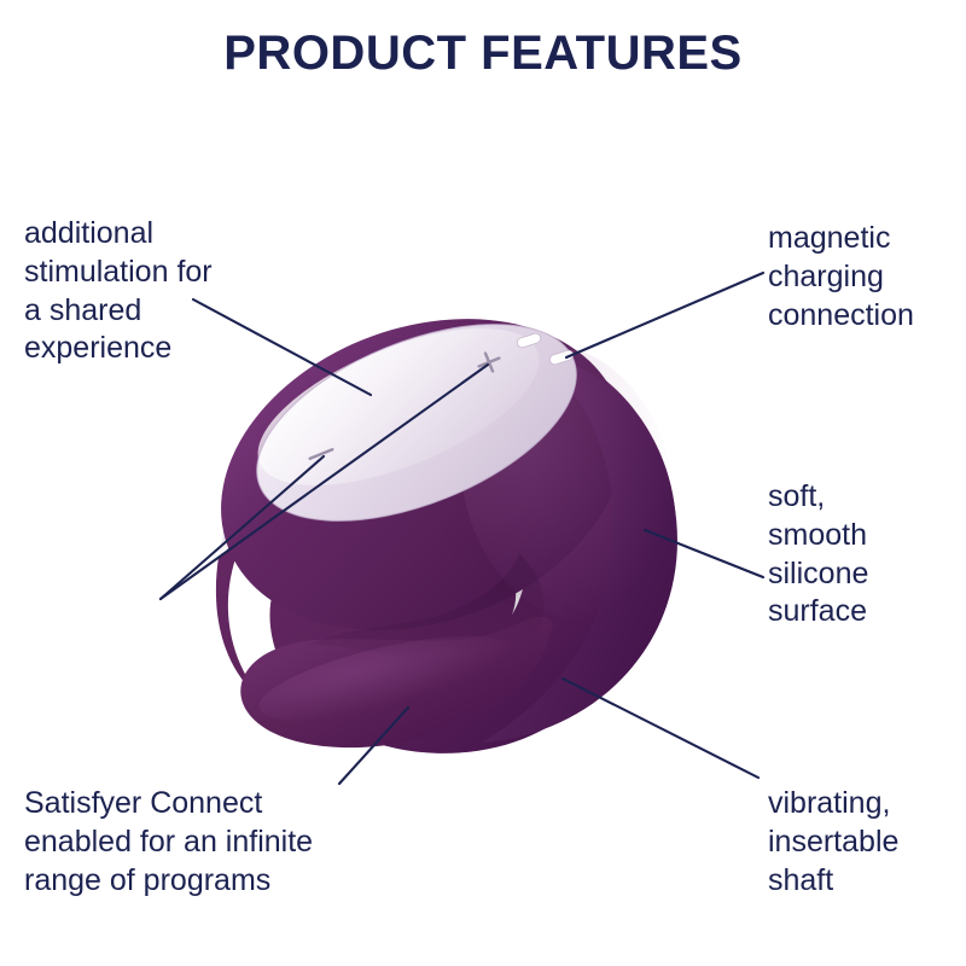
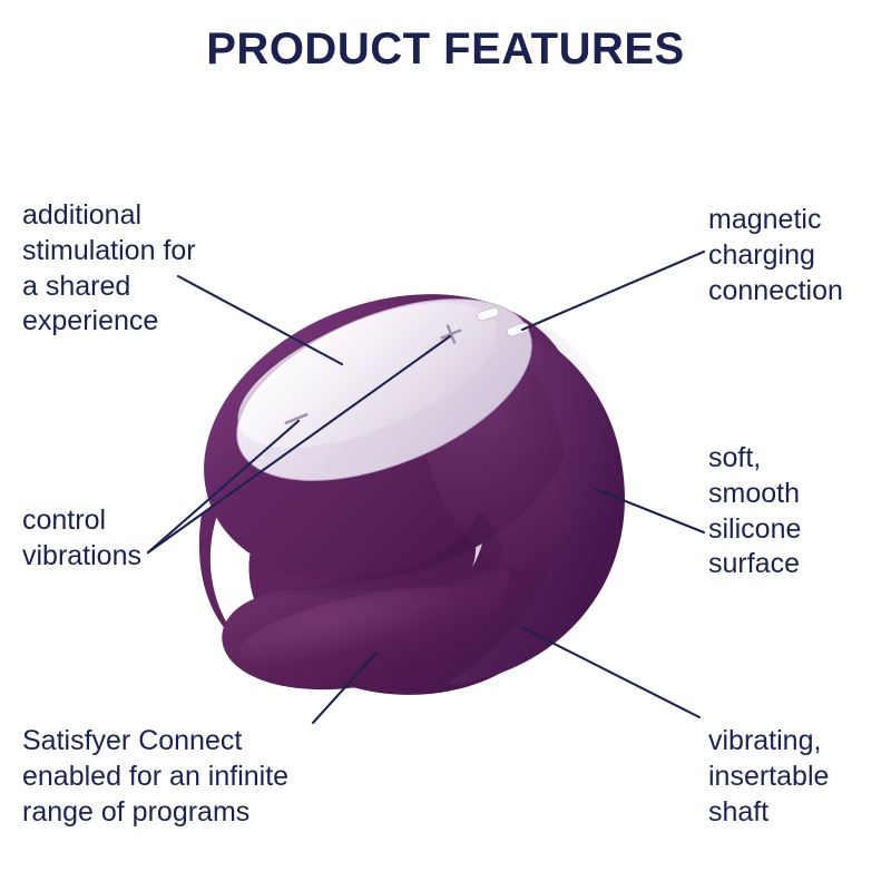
  PRODUCT FEATURES
  additional
  stimulation for
  a shared
  experience
  magnetic
  charging
  connection
+ control
+ vibrations
  soft,
  smooth
  silicone
  surface
  Satisfyer Connect
  enabled for an infinite
  range of programs
  vibrating,
  insertable
  shaft
